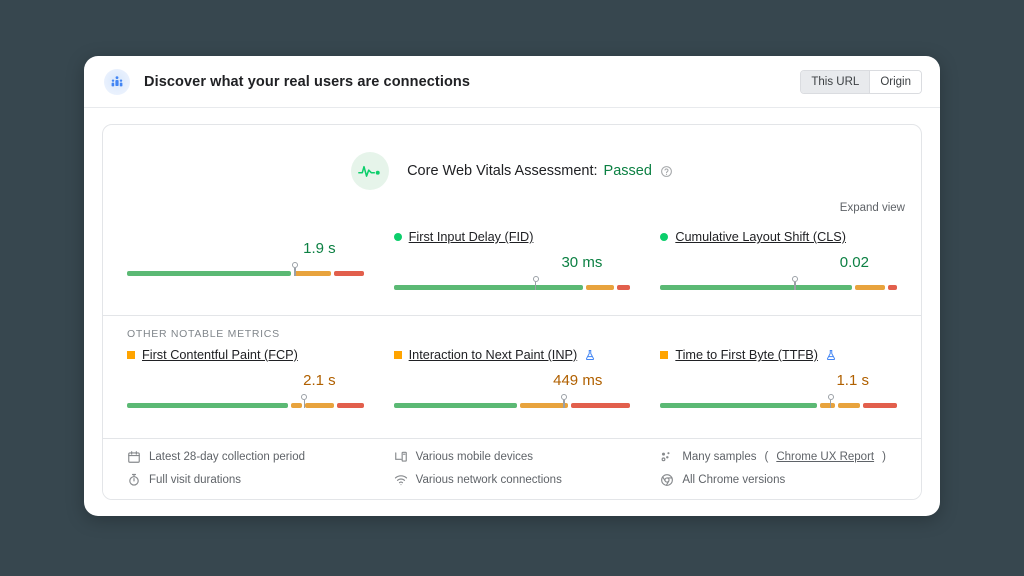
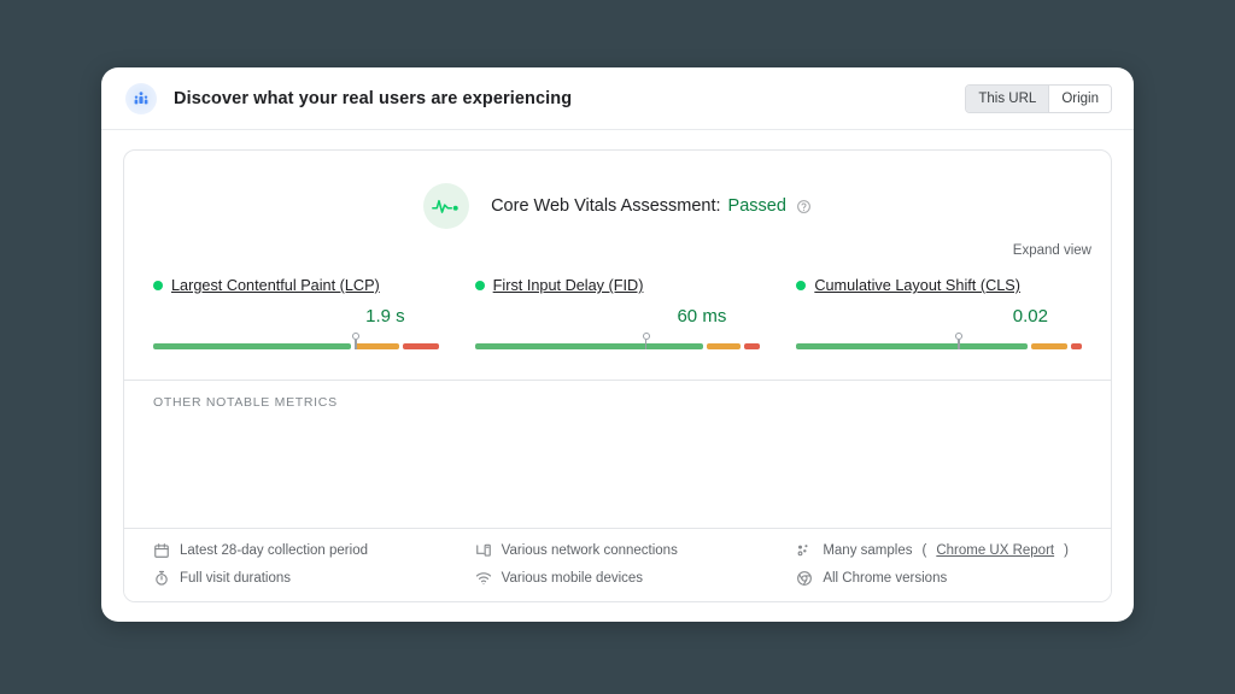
- Discover what your real users are connections
+ Discover what your real users are experiencing
  This URL
  Origin
  Core Web Vitals Assessment:
  Passed
  Expand view
+ Largest Contentful Paint (LCP)
  1.9 s
  First Input Delay (FID)
- 30 ms
+ 60 ms
  Cumulative Layout Shift (CLS)
  0.02
  OTHER NOTABLE METRICS
- First Contentful Paint (FCP)
- 2.1 s
- Interaction to Next Paint (INP)
- 449 ms
- Time to First Byte (TTFB)
- 1.1 s
  Latest 28-day collection period
- Various mobile devices
+ Various network connections
  Many samples
  (
  Chrome UX Report
  )
  Full visit durations
- Various network connections
+ Various mobile devices
  All Chrome versions
